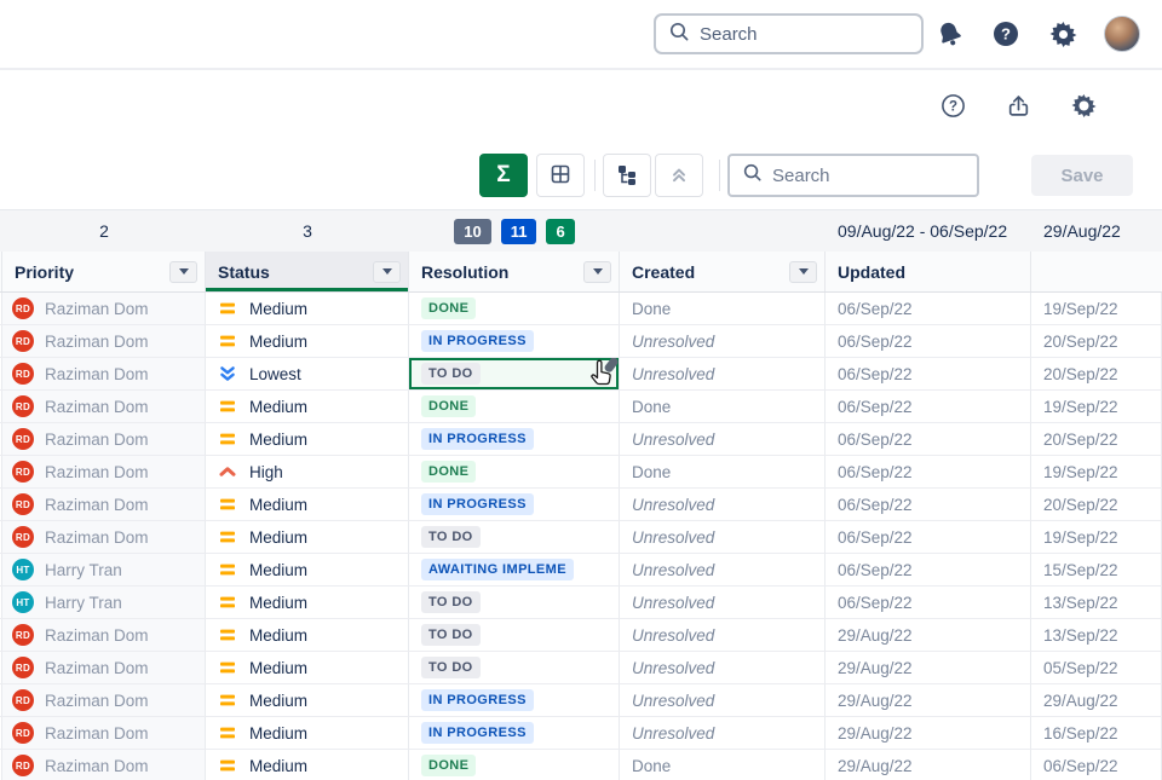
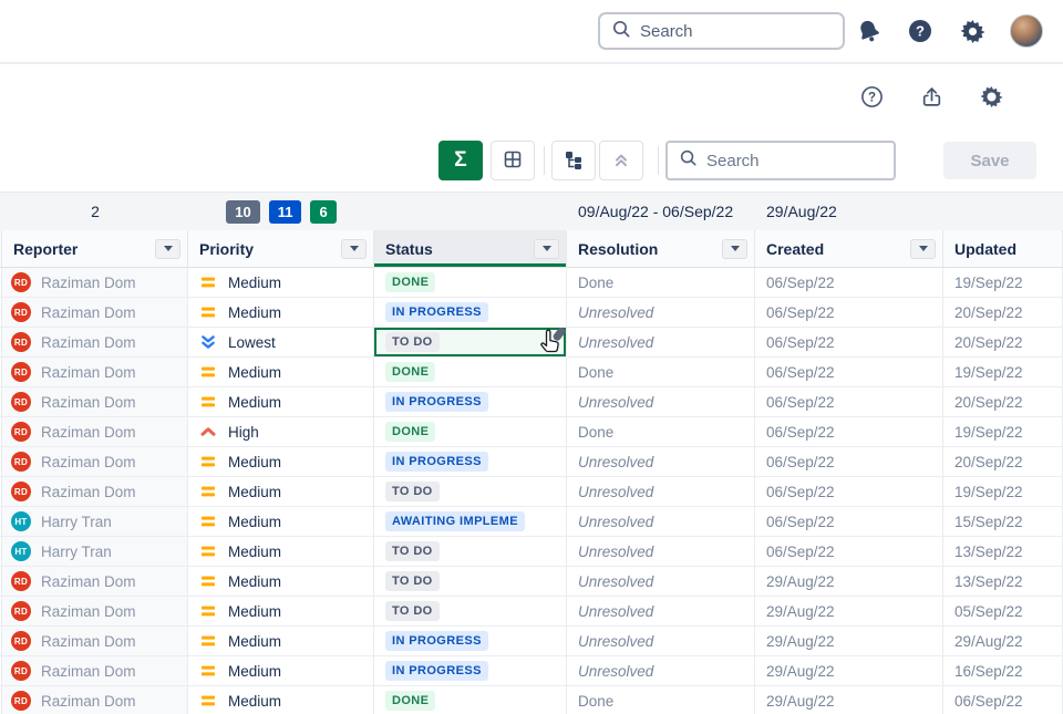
  Search
  ?
  ?
  Σ
  Search
  Save
  2
- 3
  10
  11
  6
  09/Aug/22 - 06/Sep/22
  29/Aug/22
+ Reporter
  Priority
  Status
  Resolution
  Created
  Updated
  RD
  Raziman Dom
  Medium
  DONE
  Done
  06/Sep/22
  19/Sep/22
  RD
  Raziman Dom
  Medium
  IN PROGRESS
  Unresolved
  06/Sep/22
  20/Sep/22
  RD
  Raziman Dom
  Lowest
  TO DO
  Unresolved
  06/Sep/22
  20/Sep/22
  RD
  Raziman Dom
  Medium
  DONE
  Done
  06/Sep/22
  19/Sep/22
  RD
  Raziman Dom
  Medium
  IN PROGRESS
  Unresolved
  06/Sep/22
  20/Sep/22
  RD
  Raziman Dom
  High
  DONE
  Done
  06/Sep/22
  19/Sep/22
  RD
  Raziman Dom
  Medium
  IN PROGRESS
  Unresolved
  06/Sep/22
  20/Sep/22
  RD
  Raziman Dom
  Medium
  TO DO
  Unresolved
  06/Sep/22
  19/Sep/22
  HT
  Harry Tran
  Medium
  AWAITING IMPLEME
  Unresolved
  06/Sep/22
  15/Sep/22
  HT
  Harry Tran
  Medium
  TO DO
  Unresolved
  06/Sep/22
  13/Sep/22
  RD
  Raziman Dom
  Medium
  TO DO
  Unresolved
  29/Aug/22
  13/Sep/22
  RD
  Raziman Dom
  Medium
  TO DO
  Unresolved
  29/Aug/22
  05/Sep/22
  RD
  Raziman Dom
  Medium
  IN PROGRESS
  Unresolved
  29/Aug/22
  29/Aug/22
  RD
  Raziman Dom
  Medium
  IN PROGRESS
  Unresolved
  29/Aug/22
  16/Sep/22
  RD
  Raziman Dom
  Medium
  DONE
  Done
  29/Aug/22
  06/Sep/22
